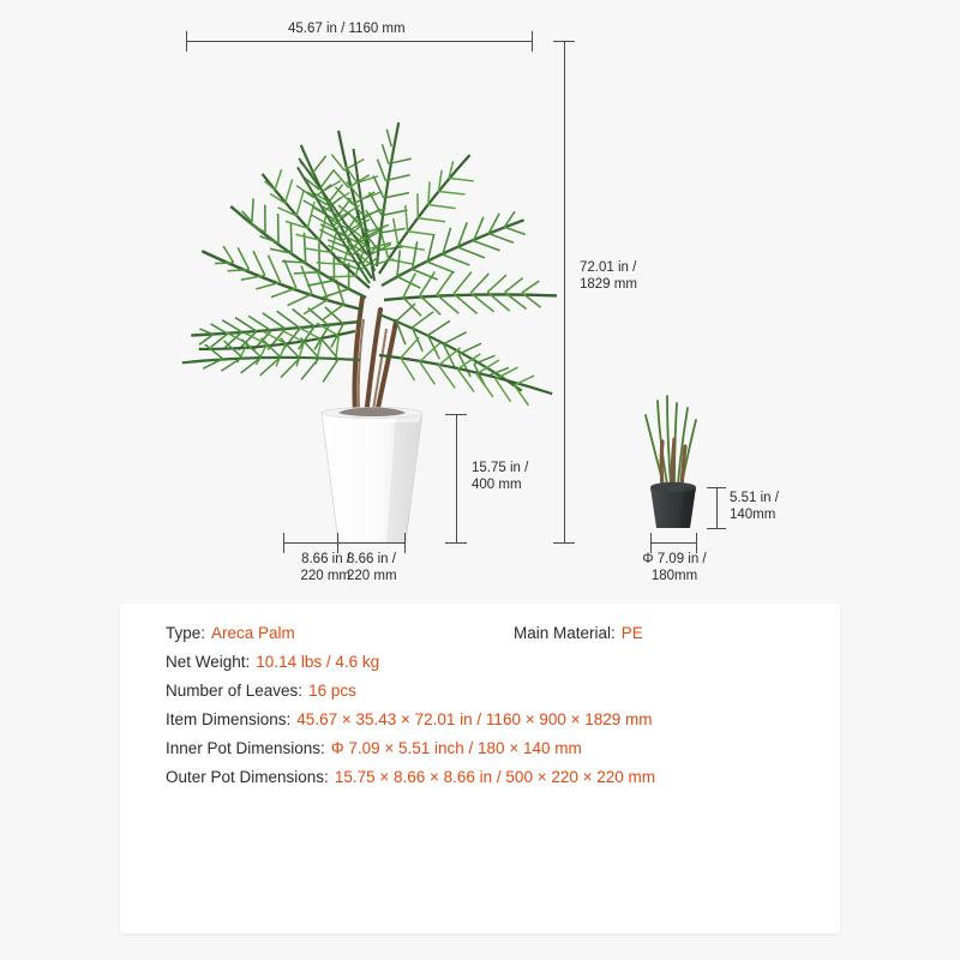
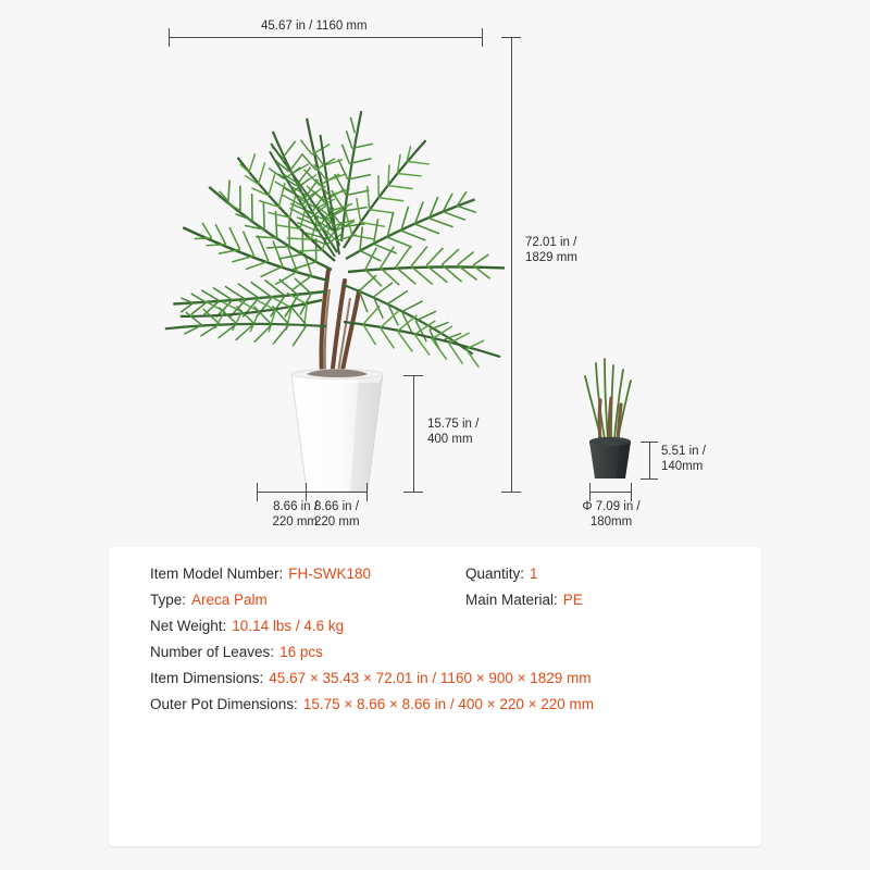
  45.67 in / 1160 mm
  72.01 in /
  1829 mm
  15.75 in /
  400 mm
  8.66 in /
  220 mm
  8.66 in /
  220 mm
  5.51 in /
  140mm
  Φ 7.09 in /
  180mm
+ Item Model Number:
+ FH-SWK180
+ Quantity:
+ 1
  Type:
  Areca Palm
  Main Material:
  PE
  Net Weight:
  10.14 lbs / 4.6 kg
  Number of Leaves:
  16 pcs
  Item Dimensions:
  45.67 × 35.43 × 72.01 in / 1160 × 900 × 1829 mm
- Inner Pot Dimensions:
- Φ 7.09 × 5.51 inch / 180 × 140 mm
  Outer Pot Dimensions:
- 15.75 × 8.66 × 8.66 in / 500 × 220 × 220 mm
+ 15.75 × 8.66 × 8.66 in / 400 × 220 × 220 mm
